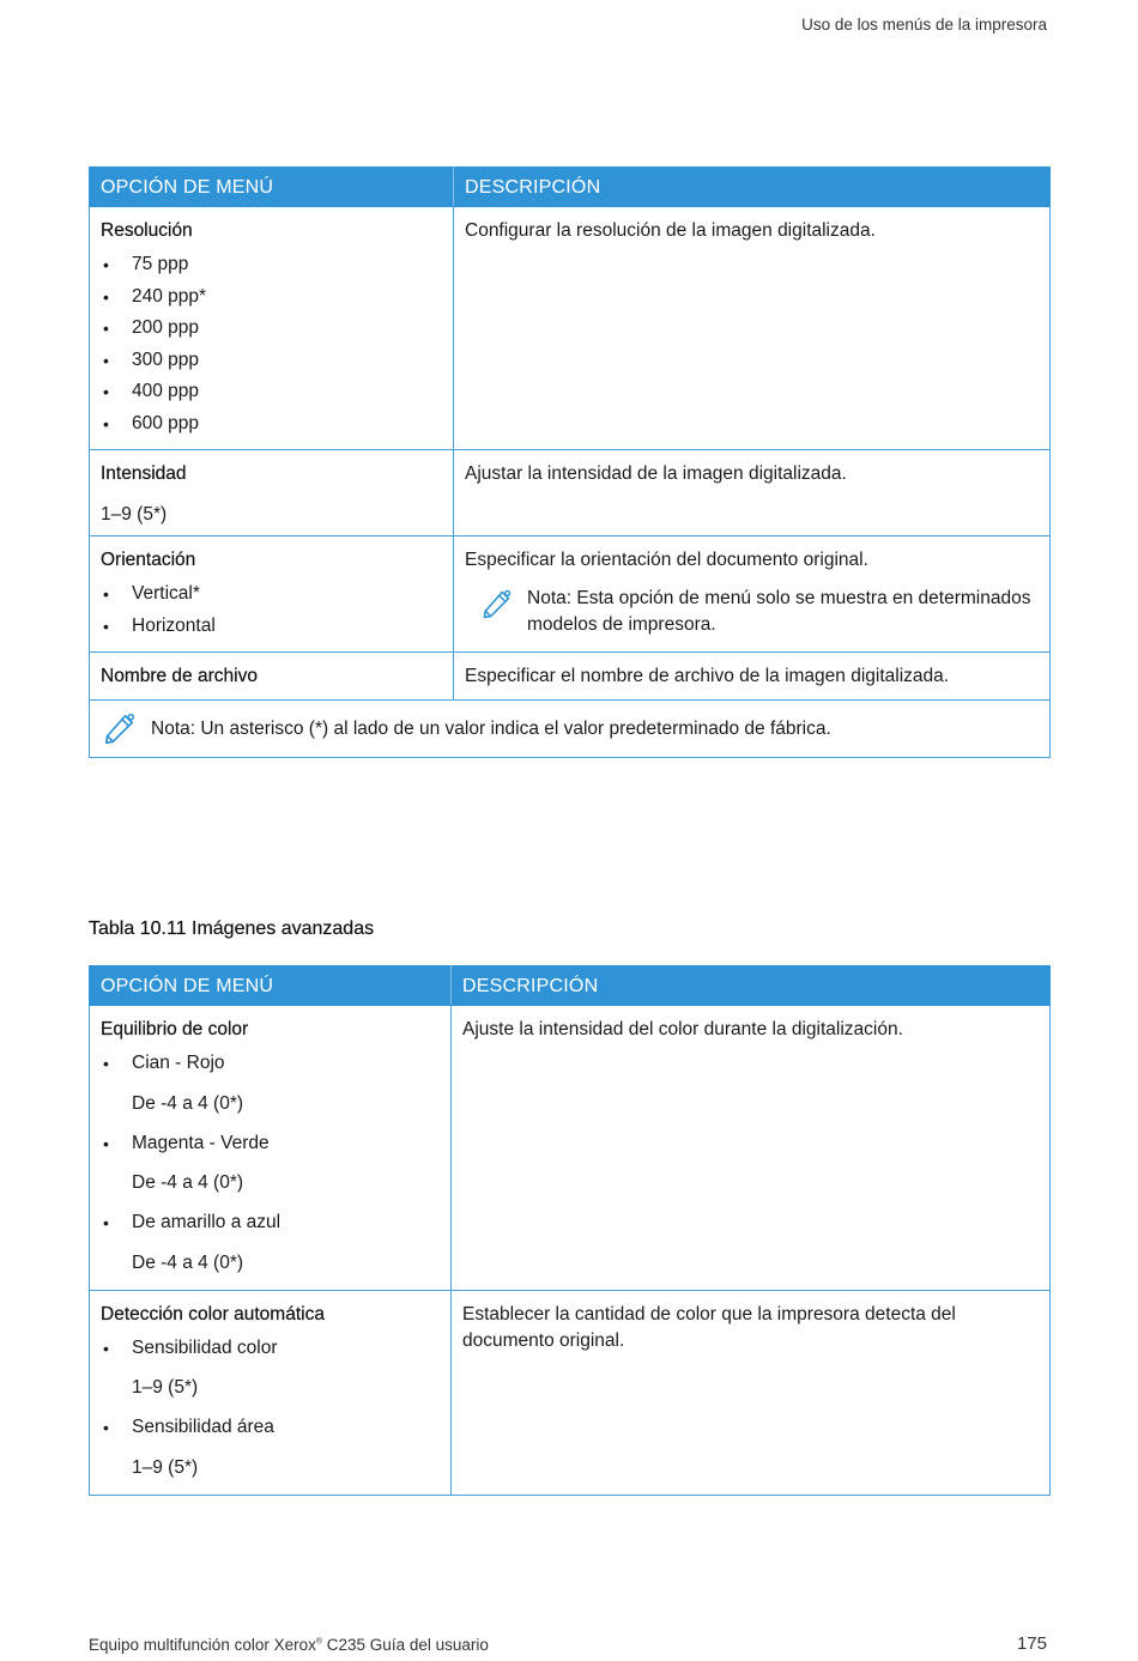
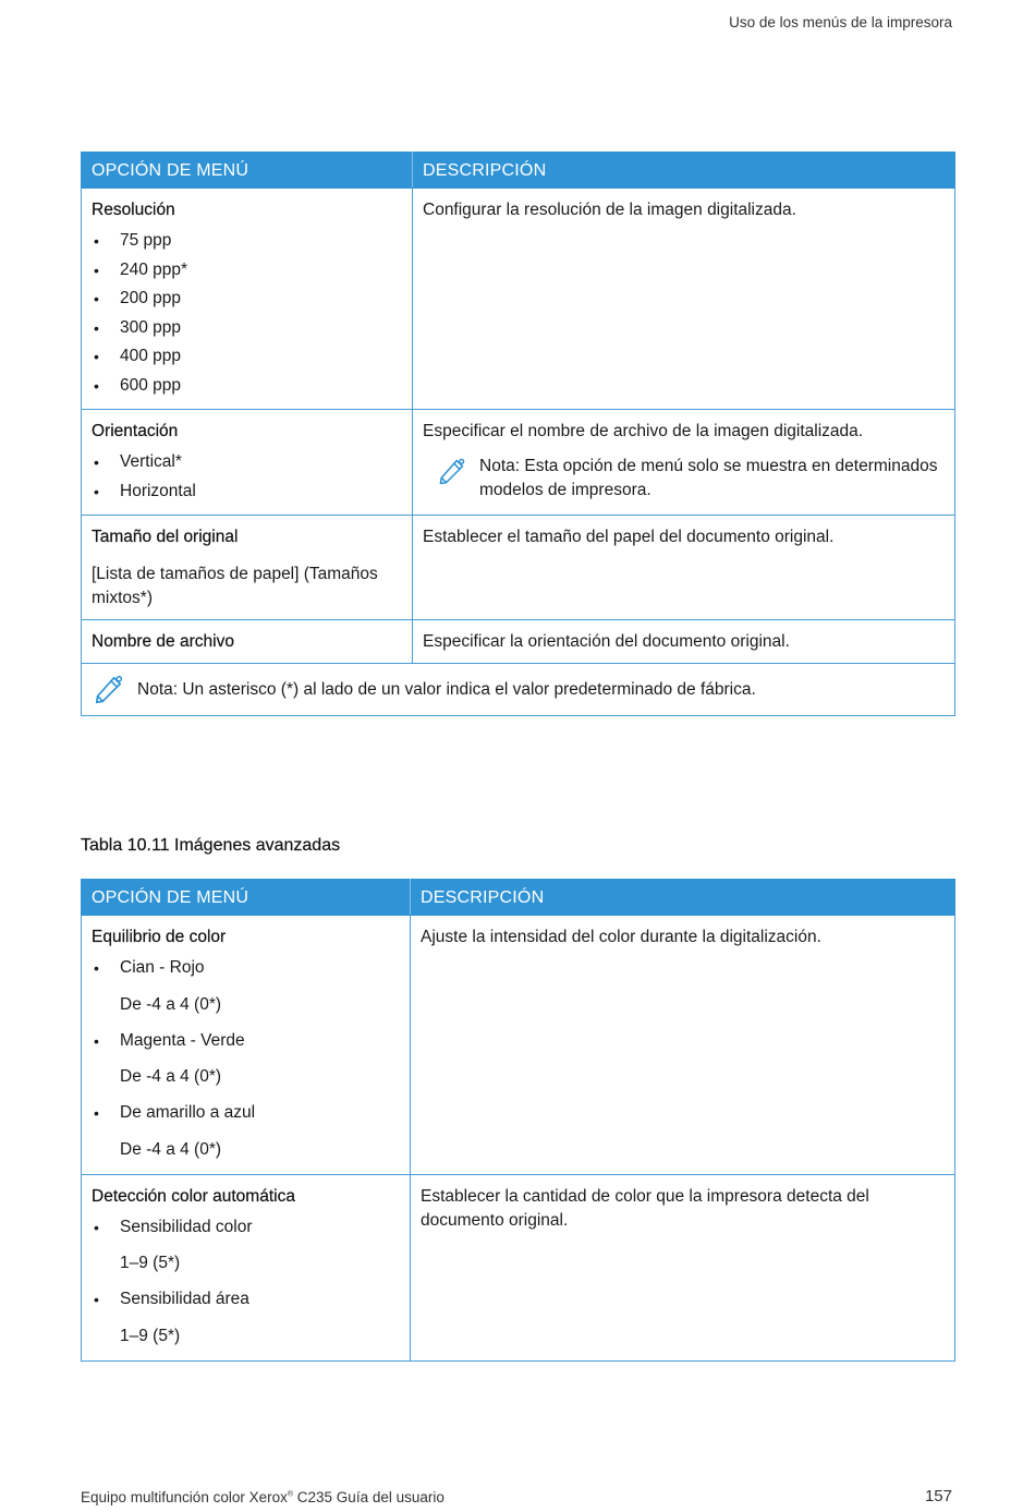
  Uso de los menús de la impresora
  OPCIÓN DE MENÚ	DESCRIPCIÓN
  Resolución 75 ppp 240 ppp* 200 ppp 300 ppp 400 ppp 600 ppp	Configurar la resolución de la imagen digitalizada.
- Intensidad 1–9 (5*)	Ajustar la intensidad de la imagen digitalizada.
- Orientación Vertical* Horizontal	Especificar la orientación del documento original. Nota: Esta opción de menú solo se muestra en determinados modelos de impresora.
+ Orientación Vertical* Horizontal	Especificar el nombre de archivo de la imagen digitalizada. Nota: Esta opción de menú solo se muestra en determinados modelos de impresora.
+ Tamaño del original [Lista de tamaños de papel] (Tamaños mixtos*)	Establecer el tamaño del papel del documento original.
- Nombre de archivo	Especificar el nombre de archivo de la imagen digitalizada.
+ Nombre de archivo	Especificar la orientación del documento original.
  Nota: Un asterisco (*) al lado de un valor indica el valor predeterminado de fábrica.
  Tabla 10.11 Imágenes avanzadas
  OPCIÓN DE MENÚ	DESCRIPCIÓN
  Equilibrio de color Cian - Rojo De -4 a 4 (0*) Magenta - Verde De -4 a 4 (0*) De amarillo a azul De -4 a 4 (0*)	Ajuste la intensidad del color durante la digitalización.
  Detección color automática Sensibilidad color 1–9 (5*) Sensibilidad área 1–9 (5*)	Establecer la cantidad de color que la impresora detecta del documento original.
  Equipo multifunción color Xerox C235 Guía del usuario
- 175
+ 157
